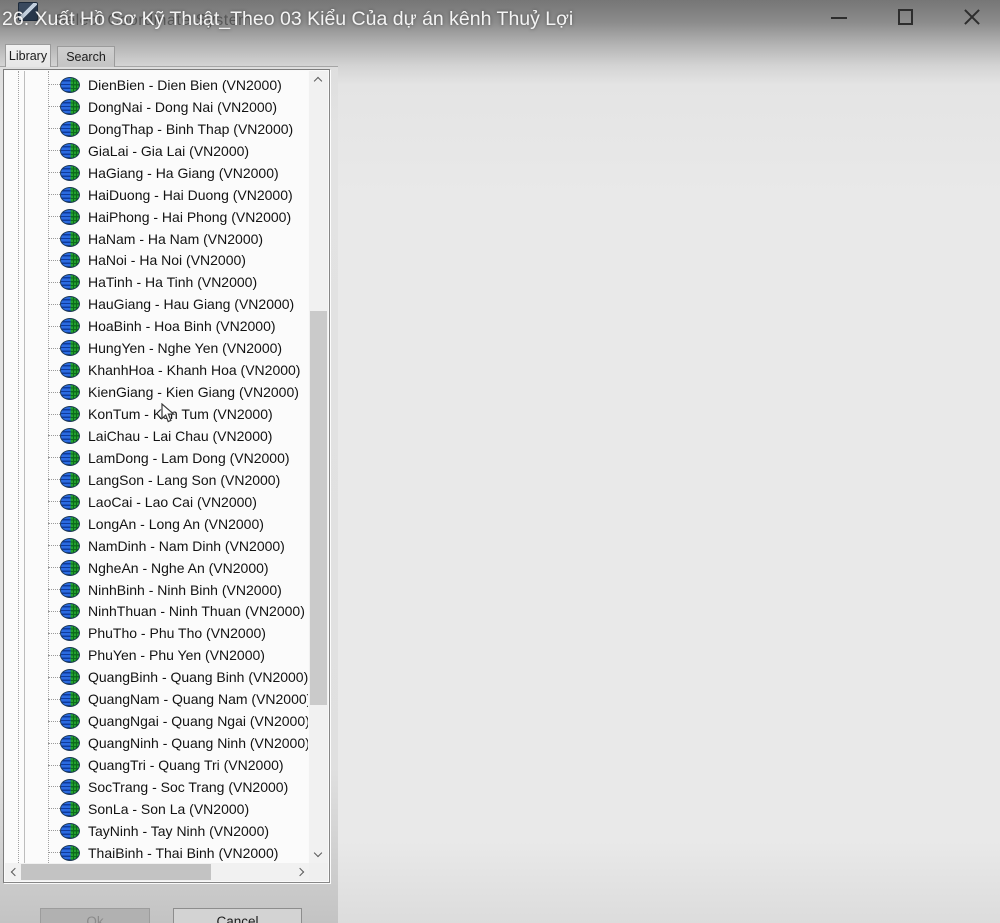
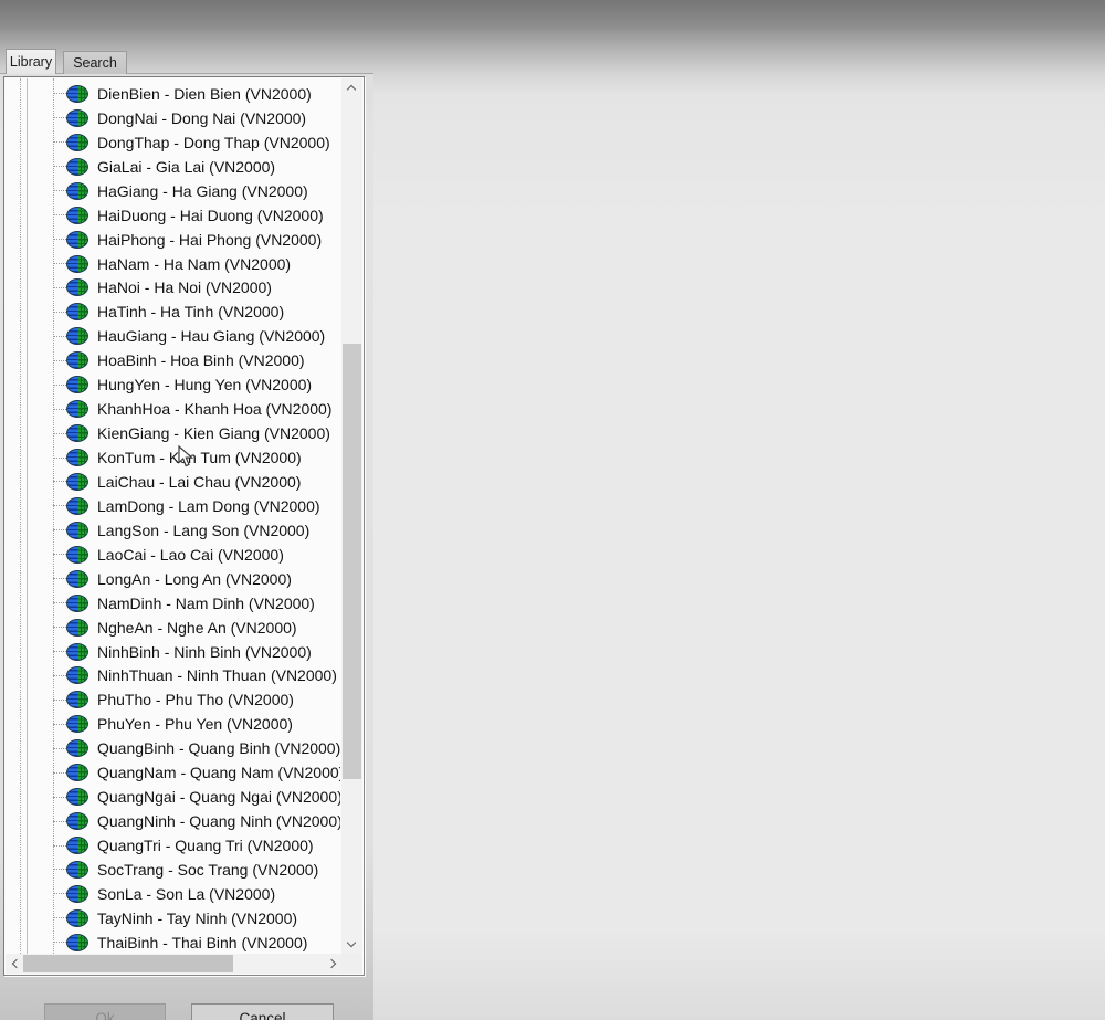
- Select Coordinate System
- 26. Xuất Hồ Sơ Kỹ Thuật_Theo 03 Kiểu Của dự án kênh Thuỷ Lợi
  Library
  Search
  DienBien - Dien Bien (VN2000)
  DongNai - Dong Nai (VN2000)
- DongThap - Binh Thap (VN2000)
+ DongThap - Dong Thap (VN2000)
  GiaLai - Gia Lai (VN2000)
  HaGiang - Ha Giang (VN2000)
  HaiDuong - Hai Duong (VN2000)
  HaiPhong - Hai Phong (VN2000)
  HaNam - Ha Nam (VN2000)
  HaNoi - Ha Noi (VN2000)
  HaTinh - Ha Tinh (VN2000)
  HauGiang - Hau Giang (VN2000)
  HoaBinh - Hoa Binh (VN2000)
- HungYen - Nghe Yen (VN2000)
+ HungYen - Hung Yen (VN2000)
  KhanhHoa - Khanh Hoa (VN2000)
  KienGiang - Kien Giang (VN2000)
  KonTum - K Tum (VN2000)
  LaiChau - Lai Chau (VN2000)
  LamDong - Lam Dong (VN2000)
  LangSon - Lang Son (VN2000)
  LaoCai - Lao Cai (VN2000)
  LongAn - Long An (VN2000)
  NamDinh - Nam Dinh (VN2000)
  NgheAn - Nghe An (VN2000)
  NinhBinh - Ninh Binh (VN2000)
  NinhThuan - Ninh Thuan (VN2000)
  PhuTho - Phu Tho (VN2000)
  PhuYen - Phu Yen (VN2000)
  QuangBinh - Quang Binh (VN2000)
  QuangNam - Quang Nam (VN2000
  QuangNgai - Quang Ngai (VN2000)
  QuangNinh - Quang Ninh (VN2000)
  QuangTri - Quang Tri (VN2000)
  SocTrang - Soc Trang (VN2000)
  SonLa - Son La (VN2000)
  TayNinh - Tay Ninh (VN2000)
  ThaiBinh - Thai Binh (VN2000)
  Ok
  Cancel
